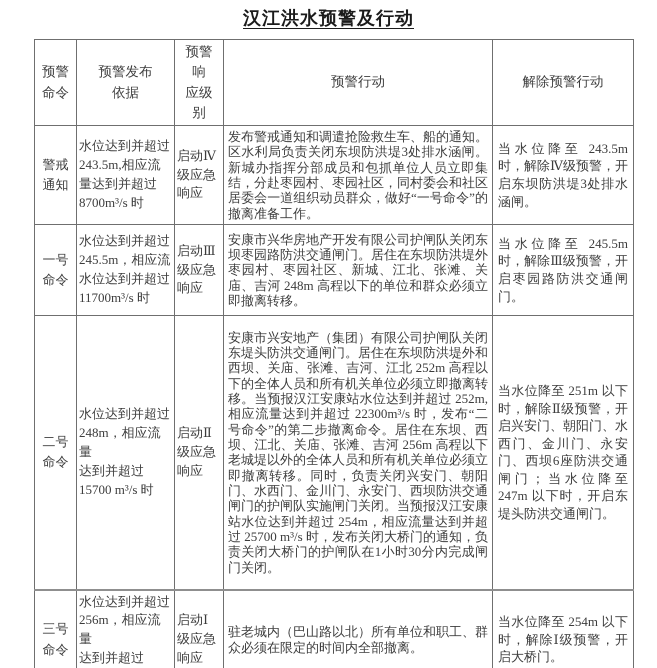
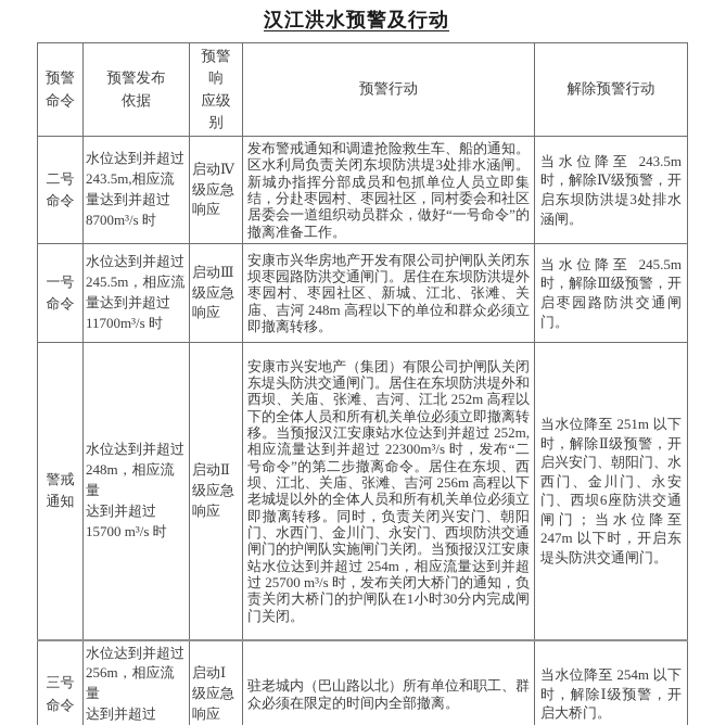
  汉江洪水预警及行动
  预警 命令	预警发布 依据	预警响 应级别	预警行动	解除预警行动
- 警戒 通知	水位达到并超过 243.5m,相应流 量达到并超过 8700m³/s 时	启动Ⅳ 级应急 响应	发布警戒通知和调遣抢险救生车、船的通知。区水利局负责关闭东坝防洪堤3处排水涵闸。新城办指挥分部成员和包抓单位人员立即集结，分赴枣园村、枣园社区，同村委会和社区居委会一道组织动员群众，做好“一号命令”的撤离准备工作。	当水位降至 243.5m 时，解除Ⅳ级预警，开启东坝防洪堤3处排水涵闸。
+ 二号 命令	水位达到并超过 243.5m,相应流 量达到并超过 8700m³/s 时	启动Ⅳ 级应急 响应	发布警戒通知和调遣抢险救生车、船的通知。区水利局负责关闭东坝防洪堤3处排水涵闸。新城办指挥分部成员和包抓单位人员立即集结，分赴枣园村、枣园社区，同村委会和社区居委会一道组织动员群众，做好“一号命令”的撤离准备工作。	当水位降至 243.5m 时，解除Ⅳ级预警，开启东坝防洪堤3处排水涵闸。
- 一号 命令	水位达到并超过 245.5m，相应流 水位达到并超过 11700m³/s 时	启动Ⅲ 级应急 响应	安康市兴华房地产开发有限公司护闸队关闭东坝枣园路防洪交通闸门。居住在东坝防洪堤外枣园村、枣园社区、新城、江北、张滩、关庙、吉河 248m 高程以下的单位和群众必须立即撤离转移。	当水位降至 245.5m 时，解除Ⅲ级预警，开启枣园路防洪交通闸门。
+ 一号 命令	水位达到并超过 245.5m，相应流 量达到并超过 11700m³/s 时	启动Ⅲ 级应急 响应	安康市兴华房地产开发有限公司护闸队关闭东坝枣园路防洪交通闸门。居住在东坝防洪堤外枣园村、枣园社区、新城、江北、张滩、关庙、吉河 248m 高程以下的单位和群众必须立即撤离转移。	当水位降至 245.5m 时，解除Ⅲ级预警，开启枣园路防洪交通闸门。
- 二号 命令	水位达到并超过 248m，相应流量 达到并超过 15700 m³/s 时	启动Ⅱ 级应急 响应	安康市兴安地产（集团）有限公司护闸队关闭东堤头防洪交通闸门。居住在东坝防洪堤外和西坝、关庙、张滩、吉河、江北 252m 高程以下的全体人员和所有机关单位必须立即撤离转移。当预报汉江安康站水位达到并超过 252m, 相应流量达到并超过 22300m³/s 时，发布“二号命令”的第二步撤离命令。居住在东坝、西坝、江北、关庙、张滩、吉河 256m 高程以下老城堤以外的全体人员和所有机关单位必须立即撤离转移。同时，负责关闭兴安门、朝阳门、水西门、金川门、永安门、西坝防洪交通闸门的护闸队实施闸门关闭。当预报汉江安康站水位达到并超过 254m，相应流量达到并超过 25700 m³/s 时，发布关闭大桥门的通知，负责关闭大桥门的护闸队在1小时30分内完成闸门关闭。	当水位降至 251m 以下时，解除Ⅱ级预警，开启兴安门、朝阳门、水西门、金川门、永安门、西坝6座防洪交通闸门；当水位降至 247m 以下时，开启东堤头防洪交通闸门。
+ 警戒 通知	水位达到并超过 248m，相应流量 达到并超过 15700 m³/s 时	启动Ⅱ 级应急 响应	安康市兴安地产（集团）有限公司护闸队关闭东堤头防洪交通闸门。居住在东坝防洪堤外和西坝、关庙、张滩、吉河、江北 252m 高程以下的全体人员和所有机关单位必须立即撤离转移。当预报汉江安康站水位达到并超过 252m, 相应流量达到并超过 22300m³/s 时，发布“二号命令”的第二步撤离命令。居住在东坝、西坝、江北、关庙、张滩、吉河 256m 高程以下老城堤以外的全体人员和所有机关单位必须立即撤离转移。同时，负责关闭兴安门、朝阳门、水西门、金川门、永安门、西坝防洪交通闸门的护闸队实施闸门关闭。当预报汉江安康站水位达到并超过 254m，相应流量达到并超过 25700 m³/s 时，发布关闭大桥门的通知，负责关闭大桥门的护闸队在1小时30分内完成闸门关闭。	当水位降至 251m 以下时，解除Ⅱ级预警，开启兴安门、朝阳门、水西门、金川门、永安门、西坝6座防洪交通闸门；当水位降至 247m 以下时，开启东堤头防洪交通闸门。
  三号 命令	水位达到并超过 256m，相应流量 达到并超过	启动Ⅰ 级应急 响应	驻老城内（巴山路以北）所有单位和职工、群众必须在限定的时间内全部撤离。	当水位降至 254m 以下时，解除Ⅰ级预警，开启大桥门。
